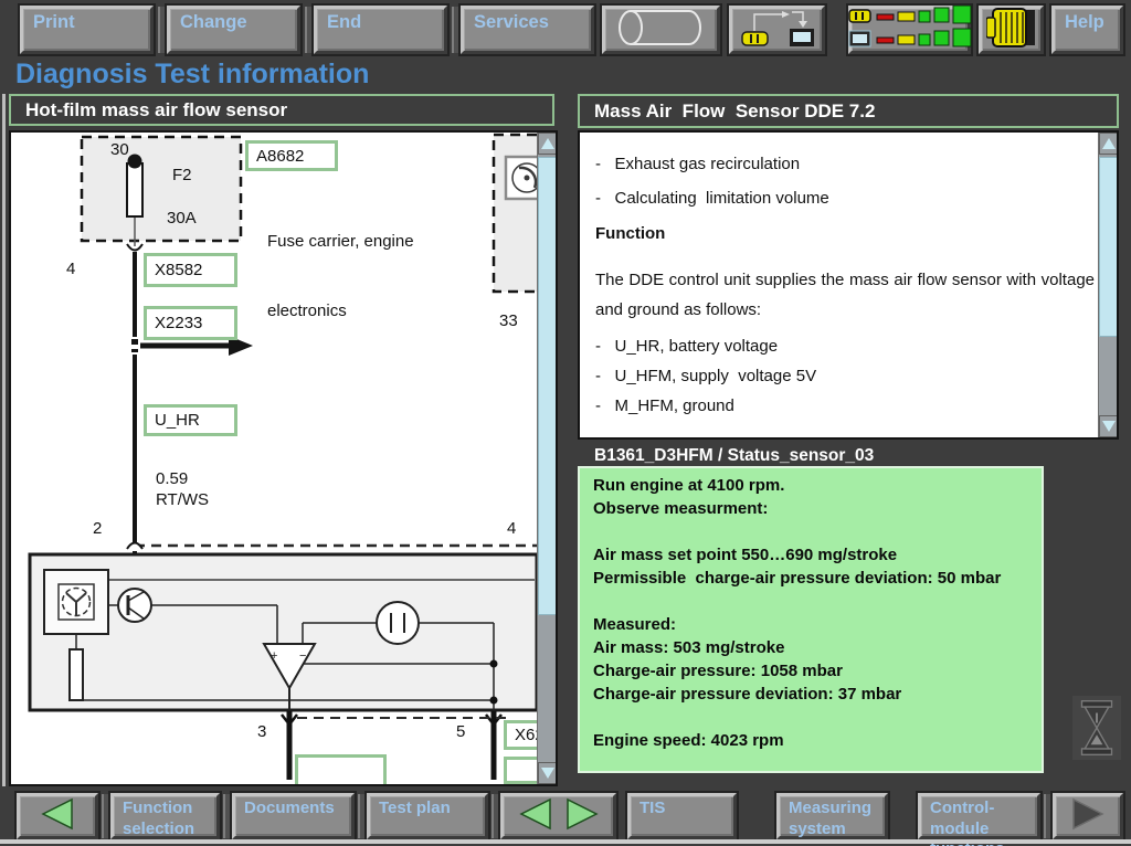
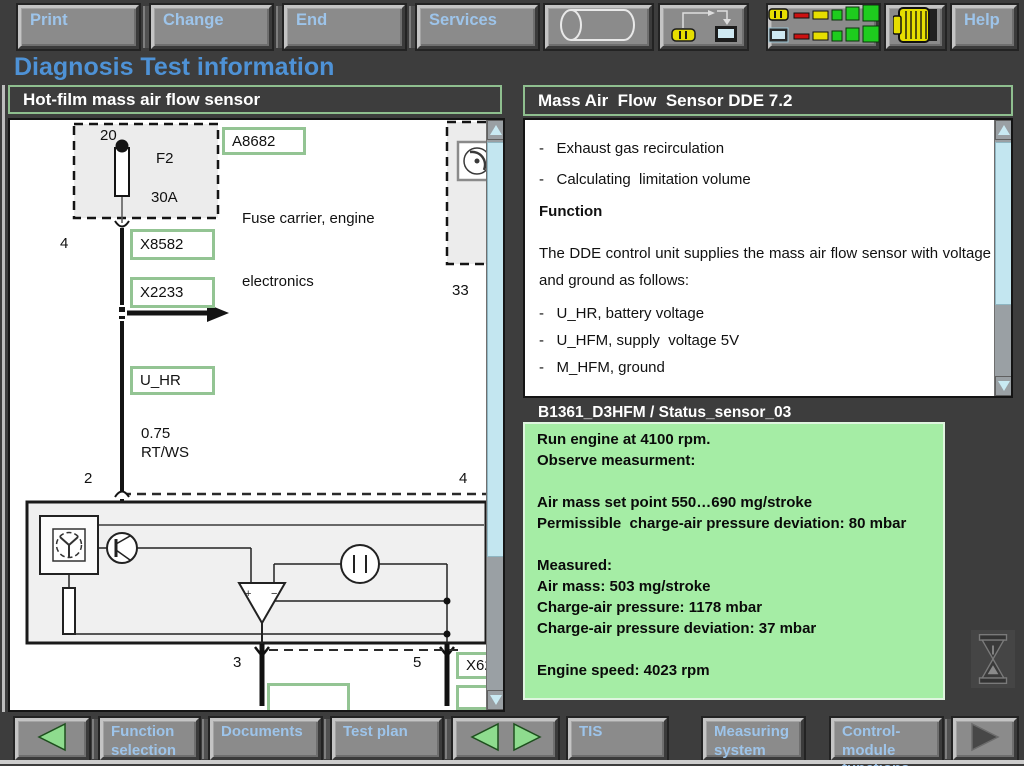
  Print
  Change
  End
  Services
  Help
  Diagnosis Test information
  Hot-film mass air flow sensor
  Mass Air Flow Sensor DDE 7.2
  +
  −
- 30
+ 20
  F2
  30A
  A8682
  Fuse carrier, engine
  electronics
  4
  X8582
  X2233
  U_HR
- 0.59
+ 0.75
  RT/WS
  2
  4
  33
  3
  5
  - Exhaust gas recirculation
  - Calculating limitation volume
  Function
  The DDE control unit supplies the mass air flow sensor with voltage and ground as follows:
  - U_HR, battery voltage
  - U_HFM, supply voltage 5V
  - M_HFM, ground
  B1361_D3HFM / Status_sensor_03
  Run engine at 4100 rpm.
  Observe measurment:
  Air mass set point 550…690 mg/stroke
- Permissible charge-air pressure deviation: 50 mbar
+ Permissible charge-air pressure deviation: 80 mbar
  Measured:
  Air mass: 503 mg/stroke
- Charge-air pressure: 1058 mbar
+ Charge-air pressure: 1178 mbar
  Charge-air pressure deviation: 37 mbar
  Engine speed: 4023 rpm
  Function selection
  Documents
  Test plan
  TIS
  Measuring system
